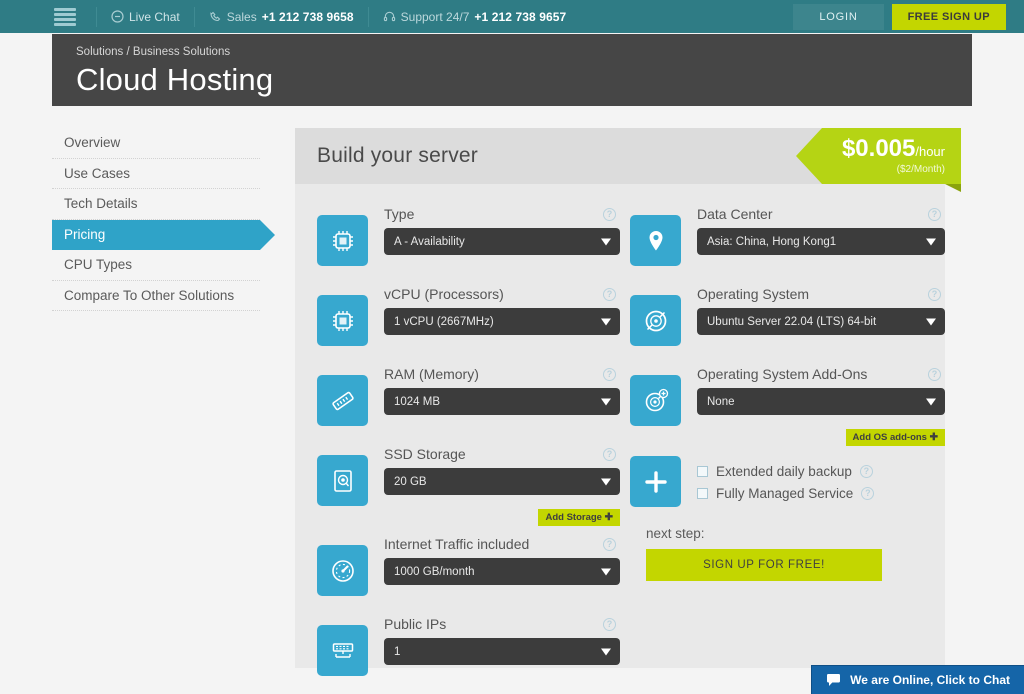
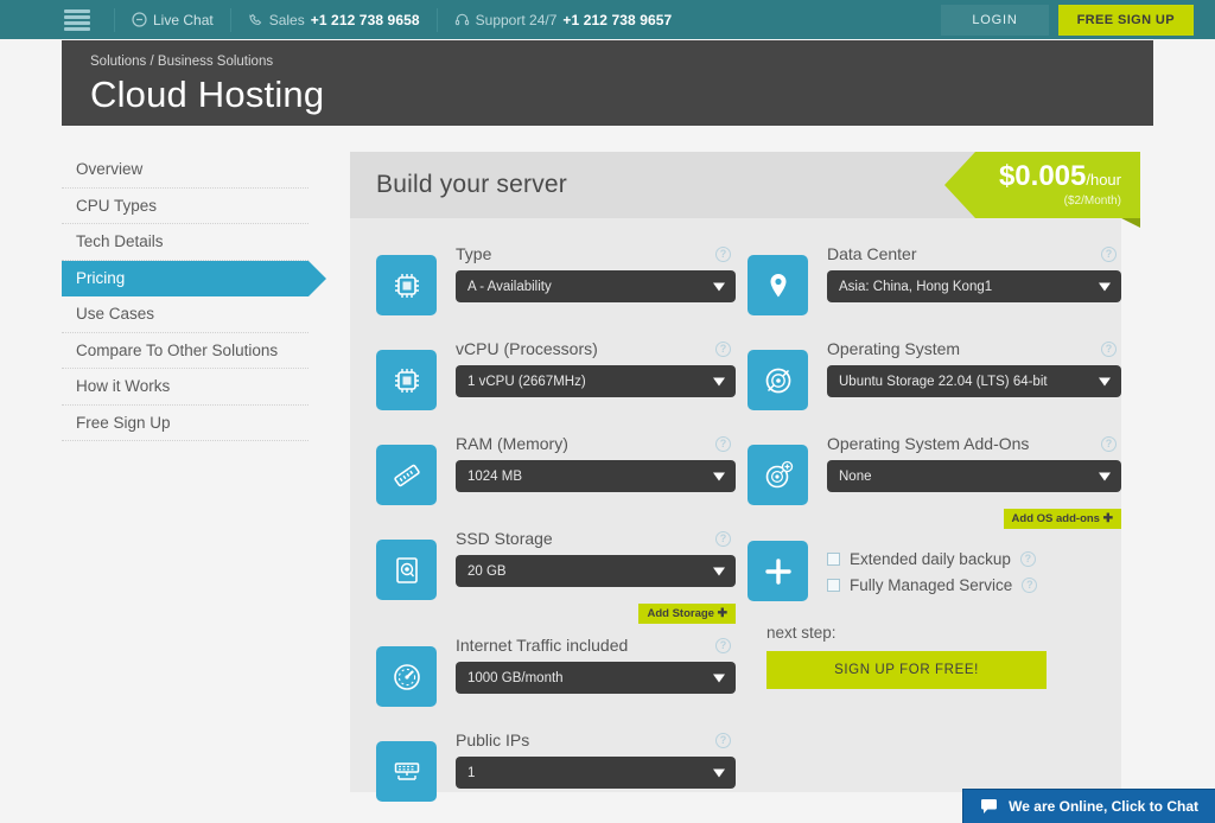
  Live Chat
  Sales
  +1 212 738 9658
  Support 24/7
  +1 212 738 9657
  LOGIN
  FREE SIGN UP
  Solutions / Business Solutions
  Cloud Hosting
  Overview
- Use Cases
+ CPU Types
  Tech Details
  Pricing
- CPU Types
+ Use Cases
  Compare To Other Solutions
+ How it Works
+ Free Sign Up
  Build your server
  $0.005/hour
  ($2/Month)
  Type
  ?
  A - Availability
  vCPU (Processors)
  ?
  1 vCPU (2667MHz)
  RAM (Memory)
  ?
  1024 MB
  SSD Storage
  ?
  20 GB
  Add Storage ✚
  Internet Traffic included
  ?
  1000 GB/month
  Public IPs
  ?
  1
  Data Center
  ?
  Asia: China, Hong Kong1
  Operating System
  ?
- Ubuntu Server 22.04 (LTS) 64-bit
+ Ubuntu Storage 22.04 (LTS) 64-bit
  Operating System Add-Ons
  ?
  None
  Add OS add-ons ✚
  Extended daily backup
  ?
  Fully Managed Service
  ?
  next step:
  SIGN UP FOR FREE!
  We are Online, Click to Chat
